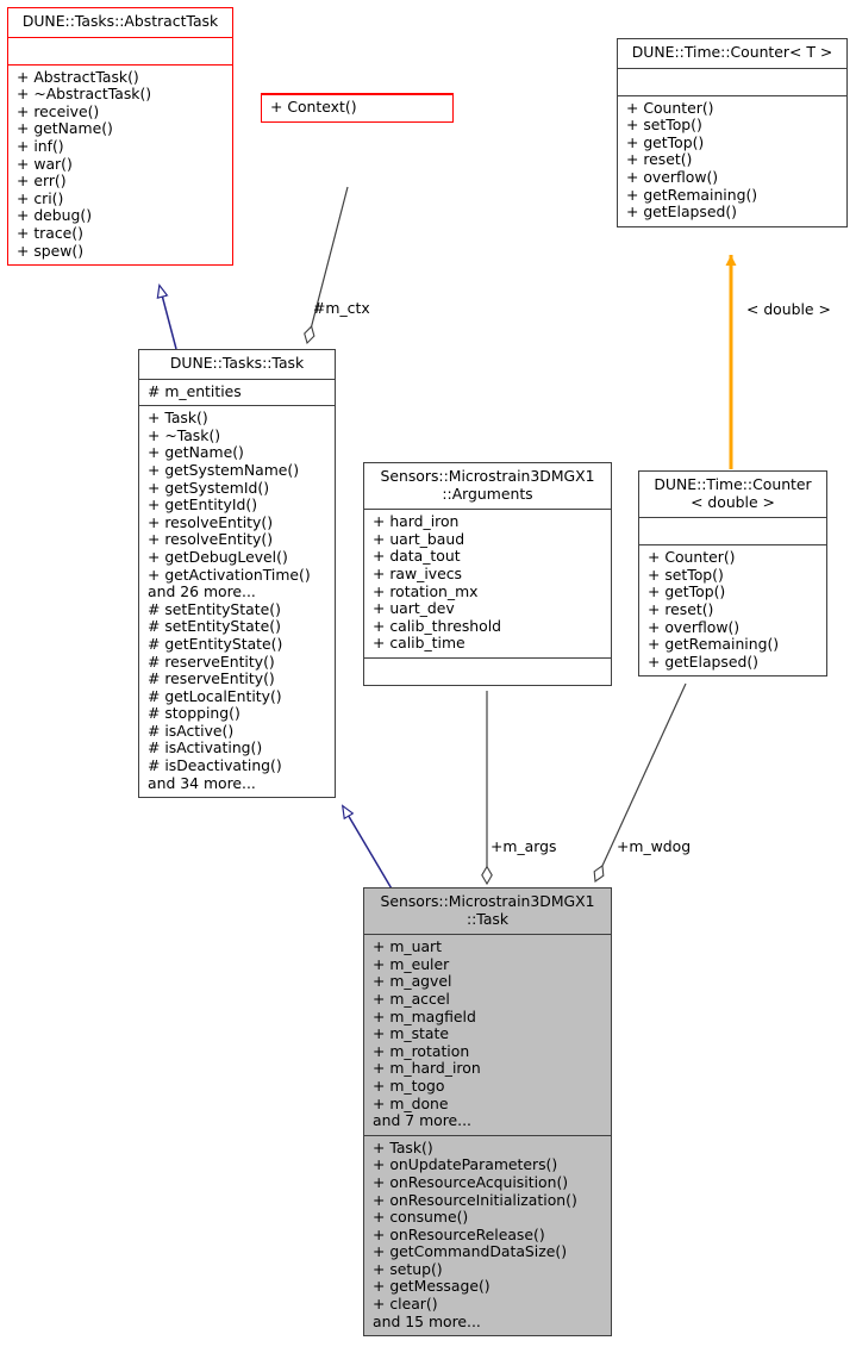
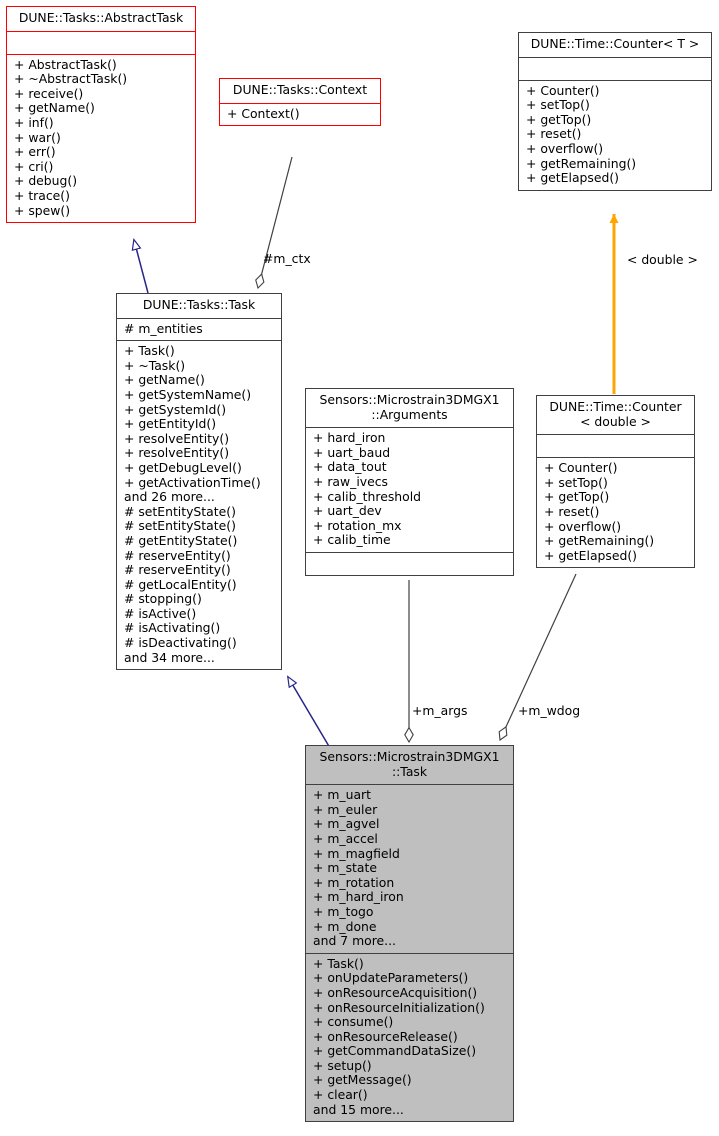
  DUNE::Tasks::AbstractTask
  + AbstractTask()
  + ~AbstractTask()
  + receive()
  + getName()
  + inf()
  + war()
  + err()
  + cri()
  + debug()
  + trace()
  + spew()
+ DUNE::Tasks::Context
  + Context()
  DUNE::Time::Counter< T >
  + Counter()
  + setTop()
  + getTop()
  + reset()
  + overflow()
  + getRemaining()
  + getElapsed()
  DUNE::Tasks::Task
  # m_entities
  + Task()
  + ~Task()
  + getName()
  + getSystemName()
  + getSystemId()
  + getEntityId()
  + resolveEntity()
  + resolveEntity()
  + getDebugLevel()
  + getActivationTime()
  and 26 more...
  # setEntityState()
  # setEntityState()
  # getEntityState()
  # reserveEntity()
  # reserveEntity()
  # getLocalEntity()
  # stopping()
  # isActive()
  # isActivating()
  # isDeactivating()
  and 34 more...
  Sensors::Microstrain3DMGX1
  ::Arguments
  + hard_iron
  + uart_baud
  + data_tout
  + raw_ivecs
- + rotation_mx
+ + calib_threshold
  + uart_dev
- + calib_threshold
+ + rotation_mx
  + calib_time
  DUNE::Time::Counter
  < double >
  + Counter()
  + setTop()
  + getTop()
  + reset()
  + overflow()
  + getRemaining()
  + getElapsed()
  Sensors::Microstrain3DMGX1
  ::Task
  + m_uart
  + m_euler
  + m_agvel
  + m_accel
  + m_magfield
  + m_state
  + m_rotation
  + m_hard_iron
  + m_togo
  + m_done
  and 7 more...
  + Task()
  + onUpdateParameters()
  + onResourceAcquisition()
  + onResourceInitialization()
  + consume()
  + onResourceRelease()
  + getCommandDataSize()
  + setup()
  + getMessage()
  + clear()
  and 15 more...
  #m_ctx
  < double >
  +m_args
  +m_wdog
